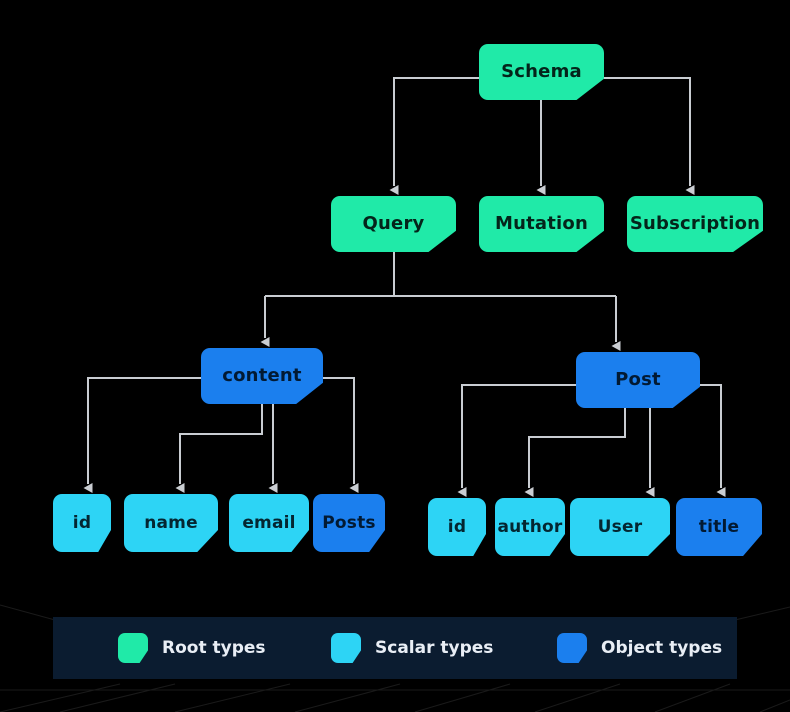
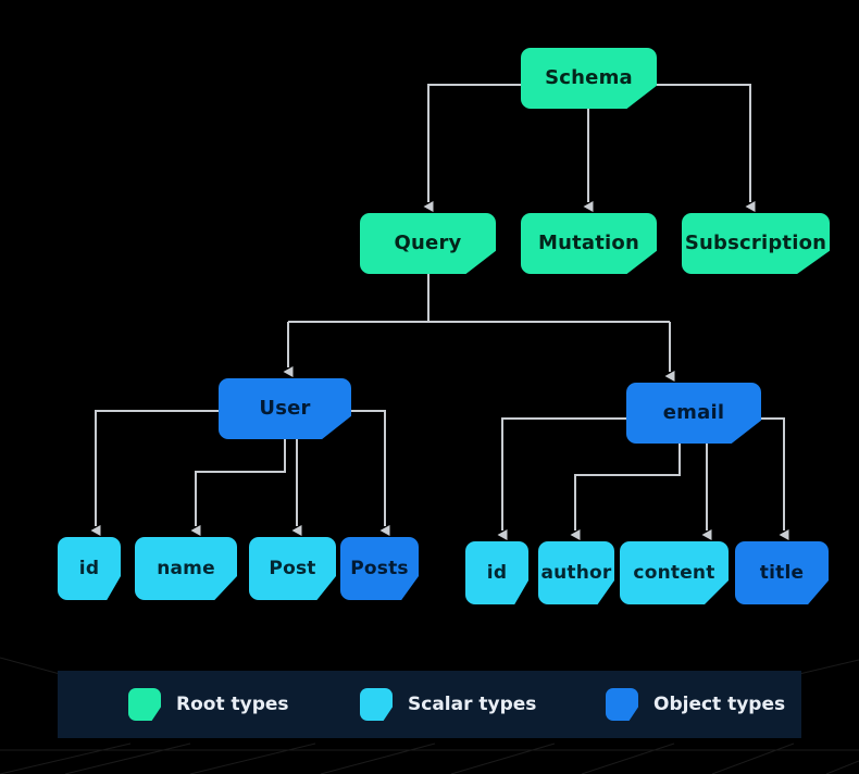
  Schema
  Query
  Mutation
  Subscription
- content
+ User
- Post
+ email
  id
  name
- email
+ Post
  Posts
  id
  author
- User
+ content
  title
  Root types
  Scalar types
  Object types
